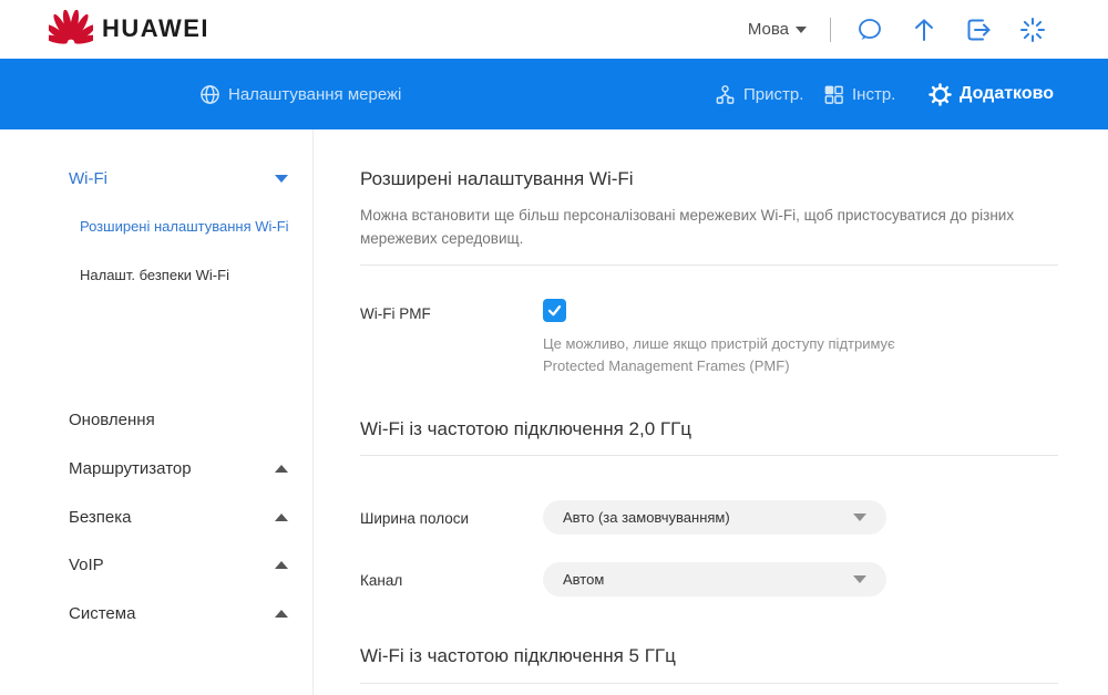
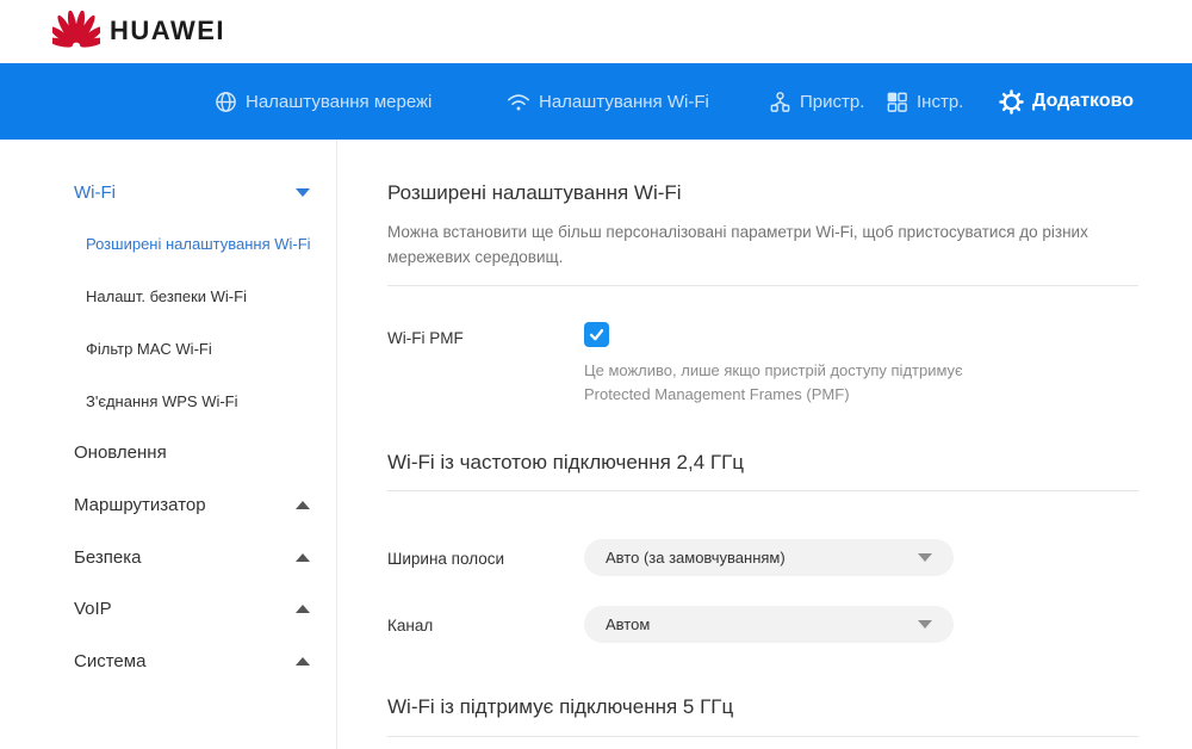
  HUAWEI
- Мова
  Налаштування мережі
+ Налаштування Wi-Fi
  Пристр.
  Інстр.
  Додатково
  Wi-Fi
  Розширені налаштування Wi-Fi
  Налашт. безпеки Wi-Fi
+ Фільтр MAC Wi-Fi
+ З'єднання WPS Wi-Fi
  Оновлення
  Маршрутизатор
  Безпека
  VoIP
  Система
  Розширені налаштування Wi-Fi
- Можна встановити ще більш персоналізовані мережевих Wi-Fi, щоб пристосуватися до різних мережевих середовищ.
+ Можна встановити ще більш персоналізовані параметри Wi-Fi, щоб пристосуватися до різних мережевих середовищ.
  Wi-Fi PMF
  Це можливо, лише якщо пристрій доступу підтримує Protected Management Frames (PMF)
- Wi-Fi із частотою підключення 2,0 ГГц
+ Wi-Fi із частотою підключення 2,4 ГГц
  Ширина полоси
  Авто (за замовчуванням)
  Канал
  Автом
- Wi-Fi із частотою підключення 5 ГГц
+ Wi-Fi із підтримує підключення 5 ГГц
